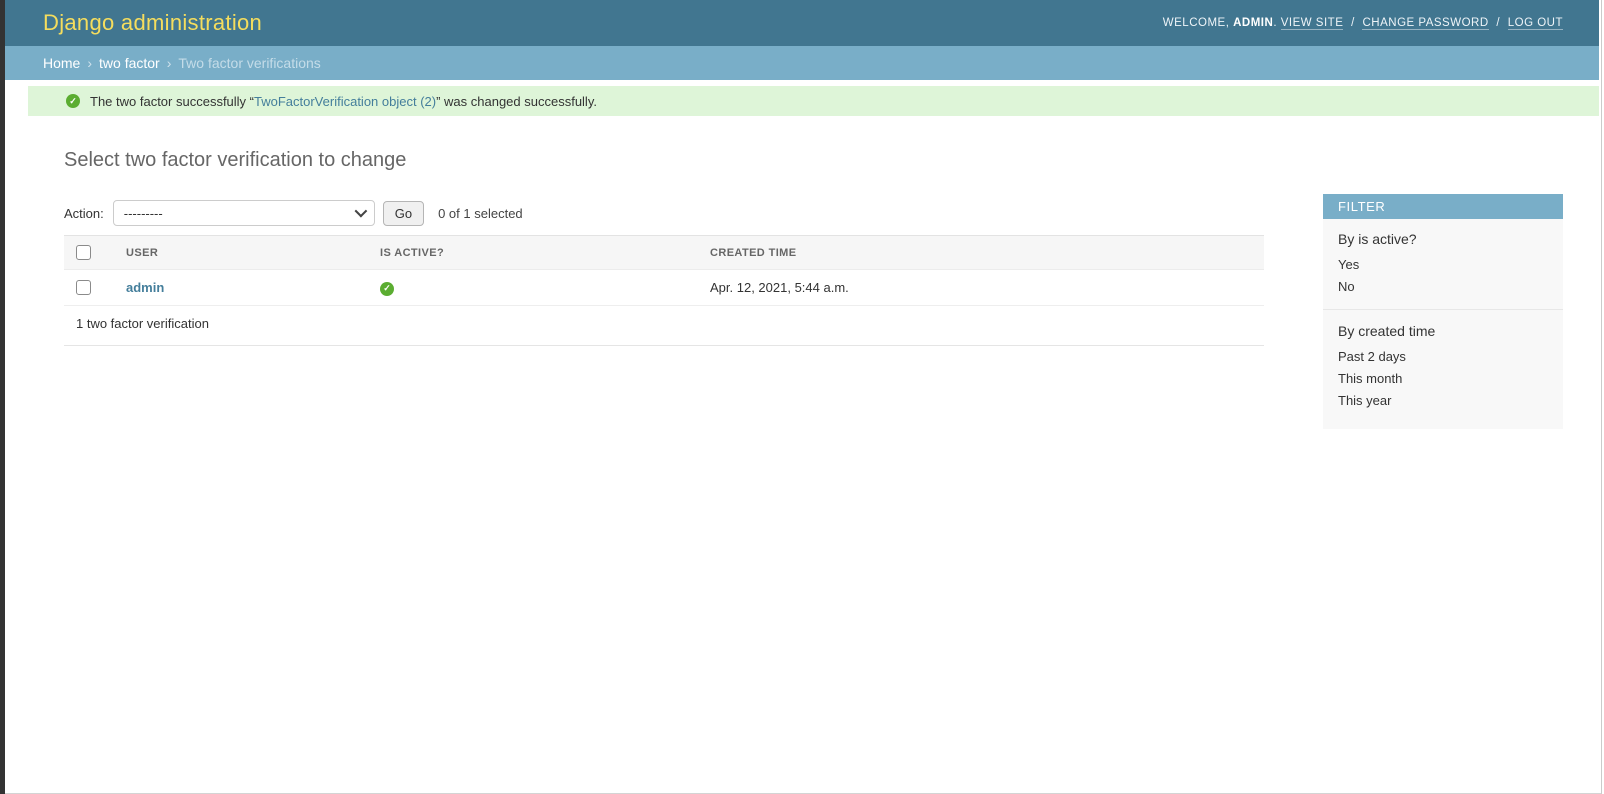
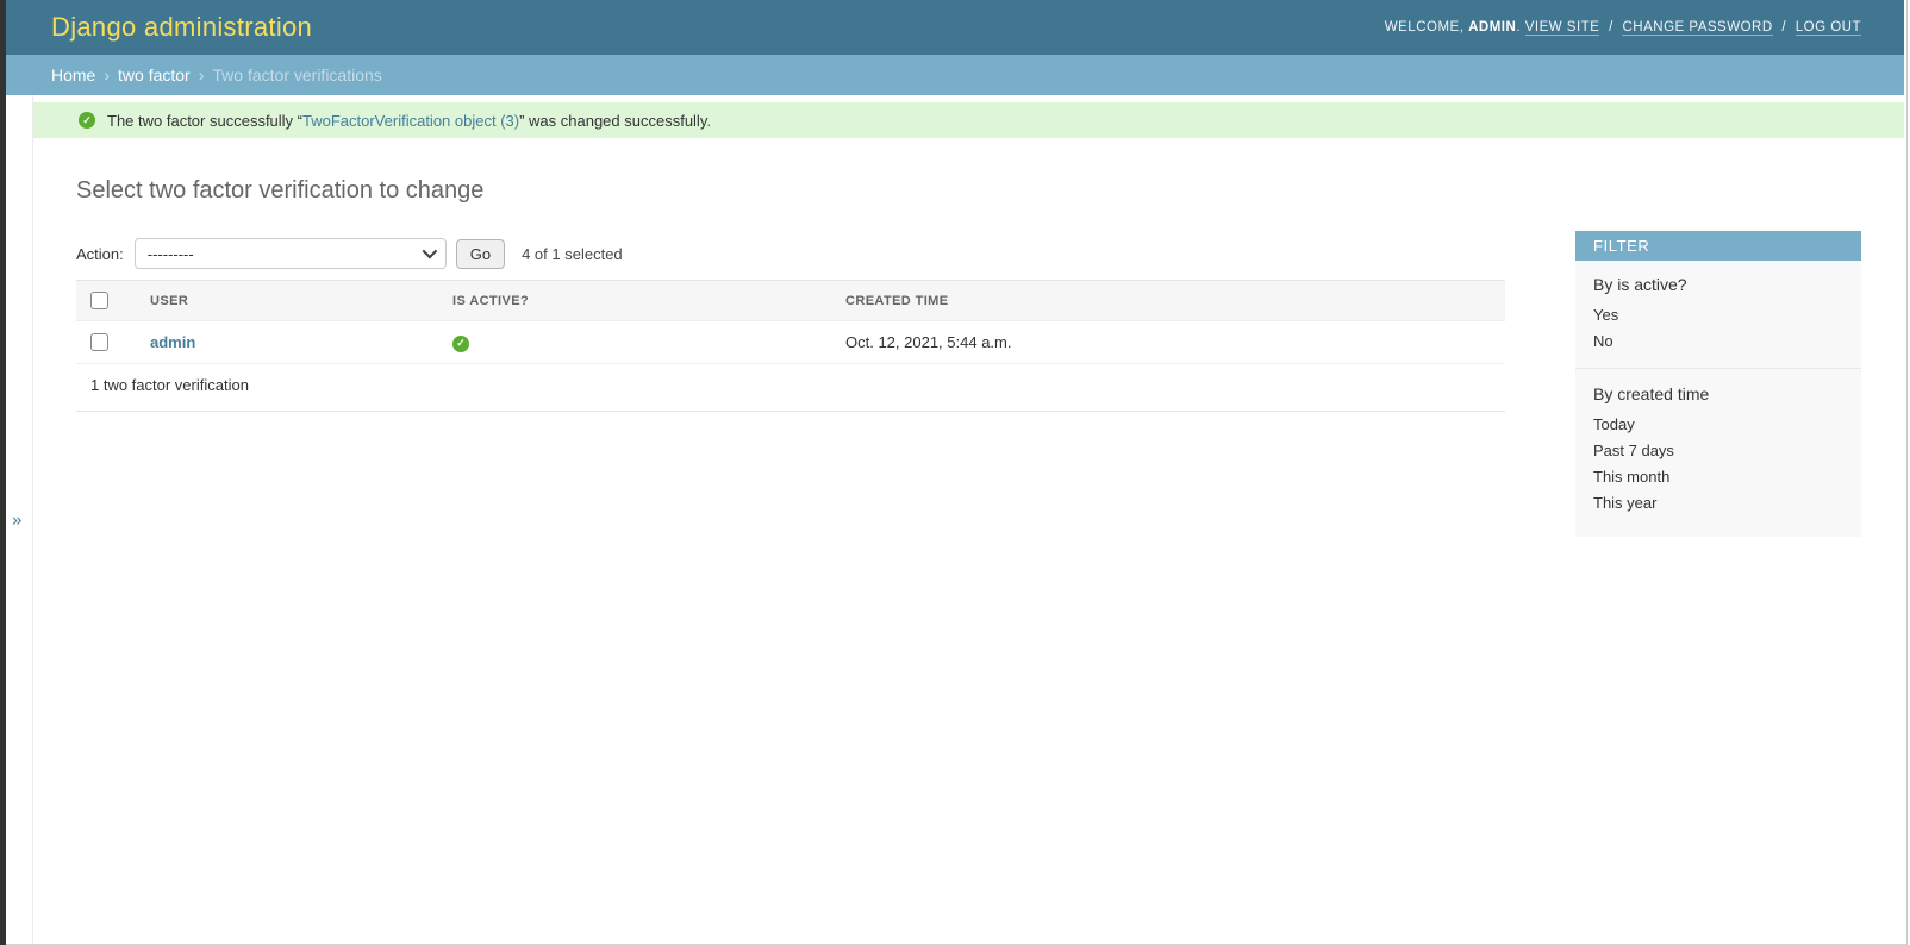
  Django administration
  WELCOME, ADMIN. VIEW SITE / CHANGE PASSWORD / LOG OUT
  Home
  ›
  two factor
  ›
  Two factor verifications
+ »
  ✓
  The two factor successfully “
- TwoFactorVerification object (2)
+ TwoFactorVerification object (3)
  ” was changed successfully.
  Select two factor verification to change
  Action:
  ---------
  Go
- 0 of 1 selected
+ 4 of 1 selected
  	USER	IS ACTIVE?	CREATED TIME
- 	admin	✓	Apr. 12, 2021, 5:44 a.m.
+ 	admin	✓	Oct. 12, 2021, 5:44 a.m.
  1 two factor verification
  FILTER
  By is active?
  Yes
  No
  By created time
+ Today
- Past 2 days
+ Past 7 days
  This month
  This year
